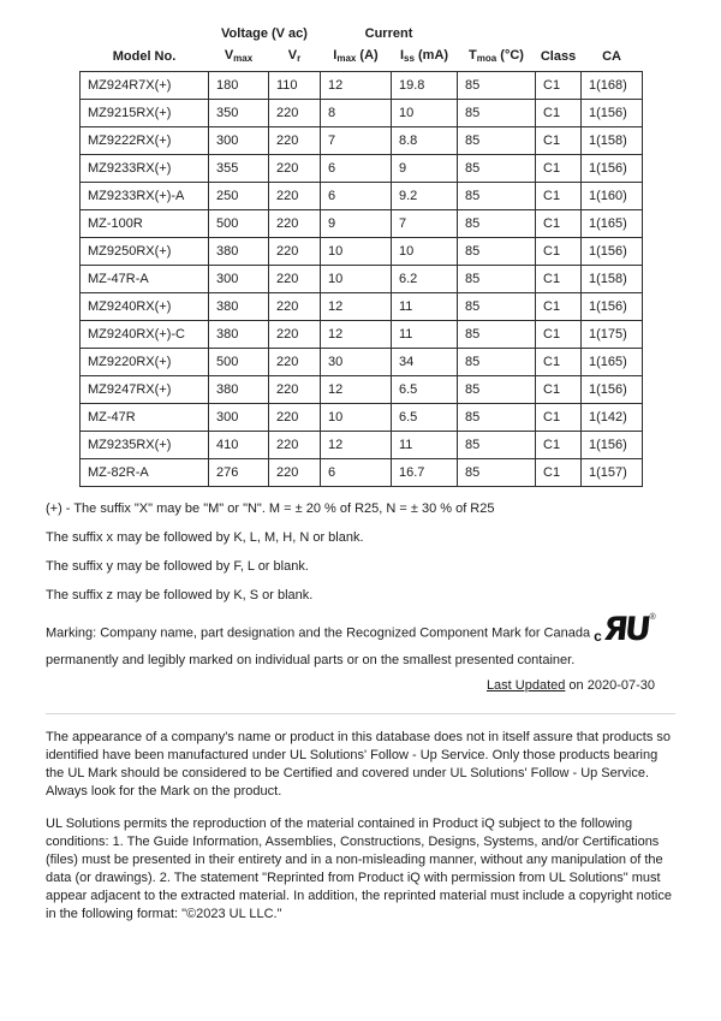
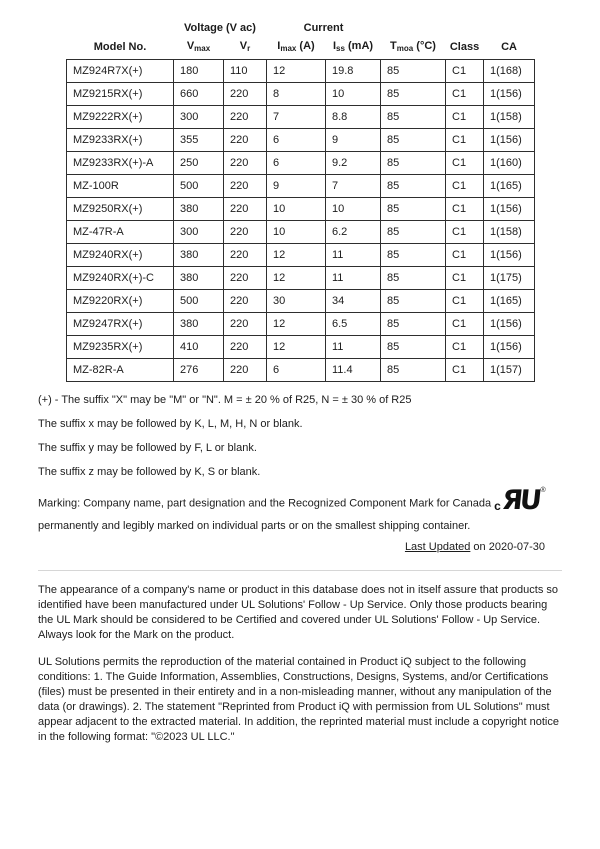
  	Voltage (V ac)	Current
  Model No.	Vmax	Vr	Imax (A)	Iss (mA)	Tmoa (°C)	Class	CA
  MZ924R7X(+)	180	110	12	19.8	85	C1	1(168)
- MZ9215RX(+)	350	220	8	10	85	C1	1(156)
+ MZ9215RX(+)	660	220	8	10	85	C1	1(156)
  MZ9222RX(+)	300	220	7	8.8	85	C1	1(158)
  MZ9233RX(+)	355	220	6	9	85	C1	1(156)
  MZ9233RX(+)-A	250	220	6	9.2	85	C1	1(160)
  MZ-100R	500	220	9	7	85	C1	1(165)
  MZ9250RX(+)	380	220	10	10	85	C1	1(156)
  MZ-47R-A	300	220	10	6.2	85	C1	1(158)
  MZ9240RX(+)	380	220	12	11	85	C1	1(156)
  MZ9240RX(+)-C	380	220	12	11	85	C1	1(175)
  MZ9220RX(+)	500	220	30	34	85	C1	1(165)
  MZ9247RX(+)	380	220	12	6.5	85	C1	1(156)
- MZ-47R	300	220	10	6.5	85	C1	1(142)
  MZ9235RX(+)	410	220	12	11	85	C1	1(156)
- MZ-82R-A	276	220	6	16.7	85	C1	1(157)
+ MZ-82R-A	276	220	6	11.4	85	C1	1(157)
  (+) - The suffix "X" may be "M" or "N". M = ± 20 % of R25, N = ± 30 % of R25
  The suffix x may be followed by K, L, M, H, N or blank.
  The suffix y may be followed by F, L or blank.
  The suffix z may be followed by K, S or blank.
  Marking: Company name, part designation and the Recognized Component Mark for Canada
  c
- permanently and legibly marked on individual parts or on the smallest presented container.
+ permanently and legibly marked on individual parts or on the smallest shipping container.
  Last Updated on 2020-07-30
  The appearance of a company's name or product in this database does not in itself assure that products so identified have been manufactured under UL Solutions' Follow - Up Service. Only those products bearing the UL Mark should be considered to be Certified and covered under UL Solutions' Follow - Up Service. Always look for the Mark on the product.
  UL Solutions permits the reproduction of the material contained in Product iQ subject to the following conditions: 1. The Guide Information, Assemblies, Constructions, Designs, Systems, and/or Certifications (files) must be presented in their entirety and in a non-misleading manner, without any manipulation of the data (or drawings). 2. The statement "Reprinted from Product iQ with permission from UL Solutions" must appear adjacent to the extracted material. In addition, the reprinted material must include a copyright notice in the following format: "©2023 UL LLC."
